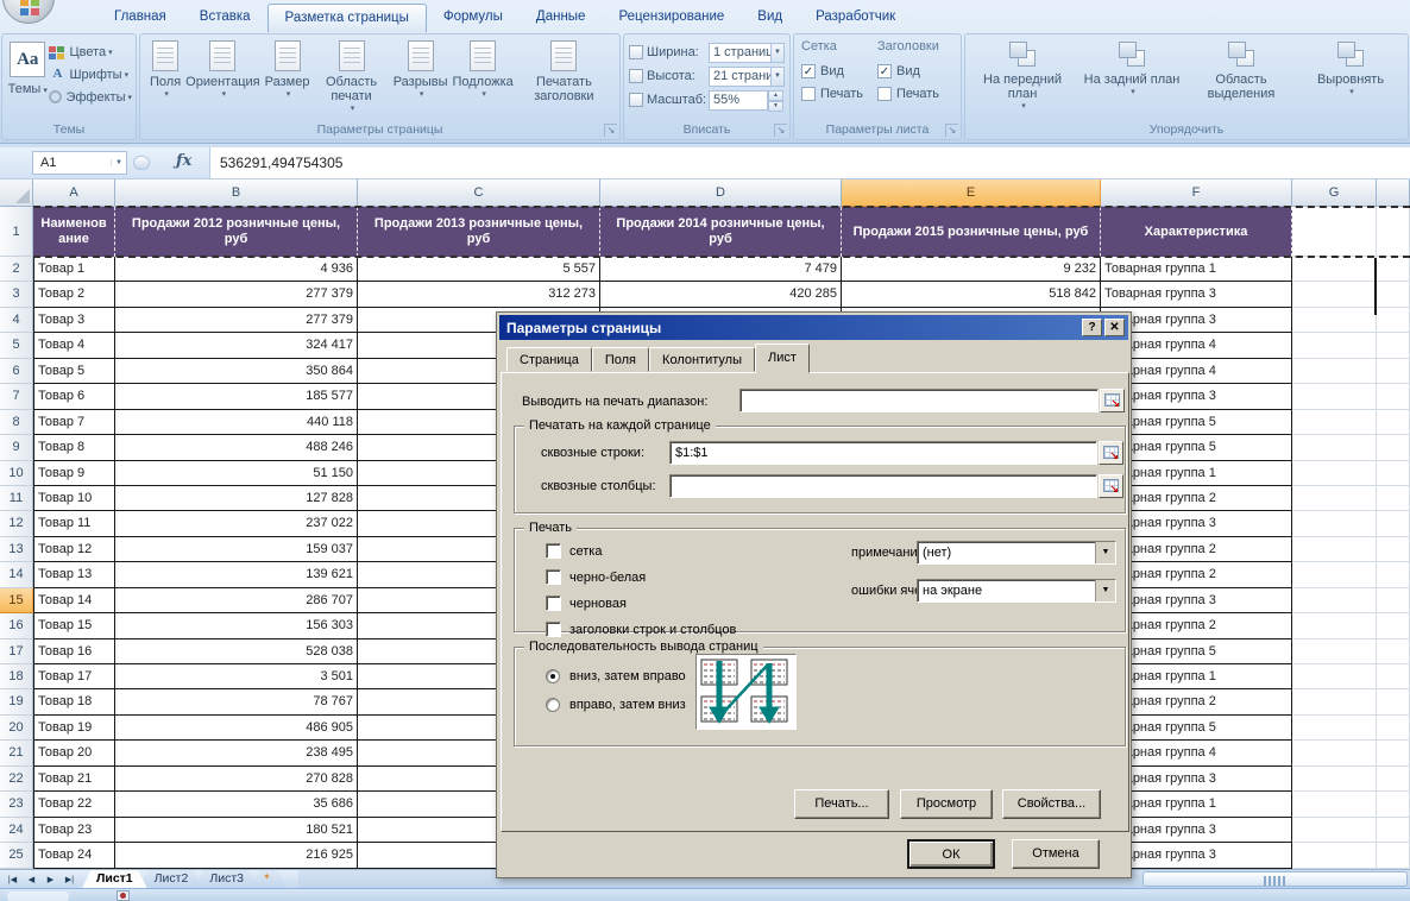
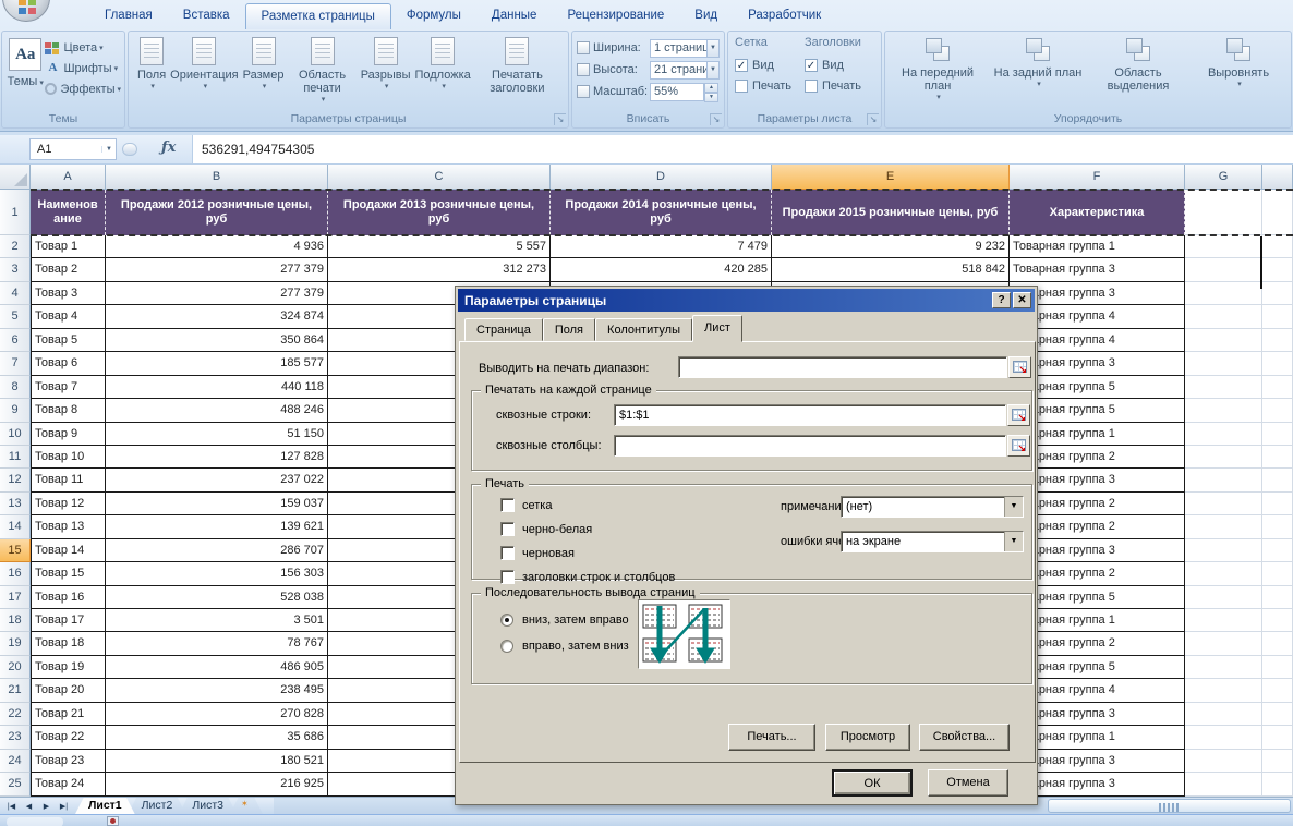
  Главная
  Вставка
  Разметка страницы
  Формулы
  Данные
  Рецензирование
  Вид
  Разработчик
  Aa
  Темы
  Цвета
  A
  Шрифты
  Эффекты
  Темы
  Поля
  Ориентация
  Размер
  Область печати
  Разрывы
  Подложка
  Печатать заголовки
  Параметры страницы
  ↘
  Ширина:
  1 страни
  Высота:
  21 стран
  Масштаб:
  55%
  Вписать
  ↘
  Сетка
  ✓
  Вид
  Печать
  Заголовки
  ✓
  Вид
  Печать
  Параметры листа
  ↘
  На передний план
  На задний план
  Область выделения
  Выровнять
  Упорядочить
  A1
  ƒx
  536291,494754305
  A
  B
  C
  D
  E
  F
  G
  1
  Наименование
  Продажи 2012 розничные цены, руб
  Продажи 2013 розничные цены, руб
  Продажи 2014 розничные цены, руб
  Продажи 2015 розничные цены, руб
  Характеристика
  2
  Товар 1
  4 936
  5 557
  7 479
  9 232
  Товарная группа 1
  3
  Товар 2
  277 379
  312 273
  420 285
  518 842
  Товарная группа 3
  4
  Товар 3
  277 379
  рная группа 3
  5
  Товар 4
- 324 417
+ 324 874
  рная группа 4
  6
  Товар 5
  350 864
  рная группа 4
  7
  Товар 6
  185 577
  рная группа 3
  8
  Товар 7
  440 118
  рная группа 5
  9
  Товар 8
  488 246
  рная группа 5
  10
  Товар 9
  51 150
  рная группа 1
  11
  Товар 10
  127 828
  рная группа 2
  12
  Товар 11
  237 022
  рная группа 3
  13
  Товар 12
  159 037
  рная группа 2
  14
  Товар 13
  139 621
  рная группа 2
  15
  Товар 14
  286 707
  рная группа 3
  16
  Товар 15
  156 303
  рная группа 2
  17
  Товар 16
  528 038
  рная группа 5
  18
  Товар 17
  3 501
  рная группа 1
  19
  Товар 18
  78 767
  рная группа 2
  20
  Товар 19
  486 905
  рная группа 5
  21
  Товар 20
  238 495
  рная группа 4
  22
  Товар 21
  270 828
  рная группа 3
  23
  Товар 22
  35 686
  рная группа 1
  24
  Товар 23
  180 521
  рная группа 3
  25
  Товар 24
  216 925
  рная группа 3
  Параметры страницы
  ?
  ✕
  Страница
  Поля
  Колонтитулы
  Лист
  Выводить на печать диапазон:
  Печатать на каждой странице
  сквозные строки:
  $1:$1
  сквозные столбцы:
  Печать
  сетка
  черно-белая
  черновая
  заголовки строк и столбцов
  примечани
  (нет)
  на экране
  Последовательность вывода страниц
  вниз, затем вправо
  вправо, затем вниз
  Печать...
  Просмотр
  Свойства...
  ОК
  Отмена
  Лист1
  Лист2
  Лист3
